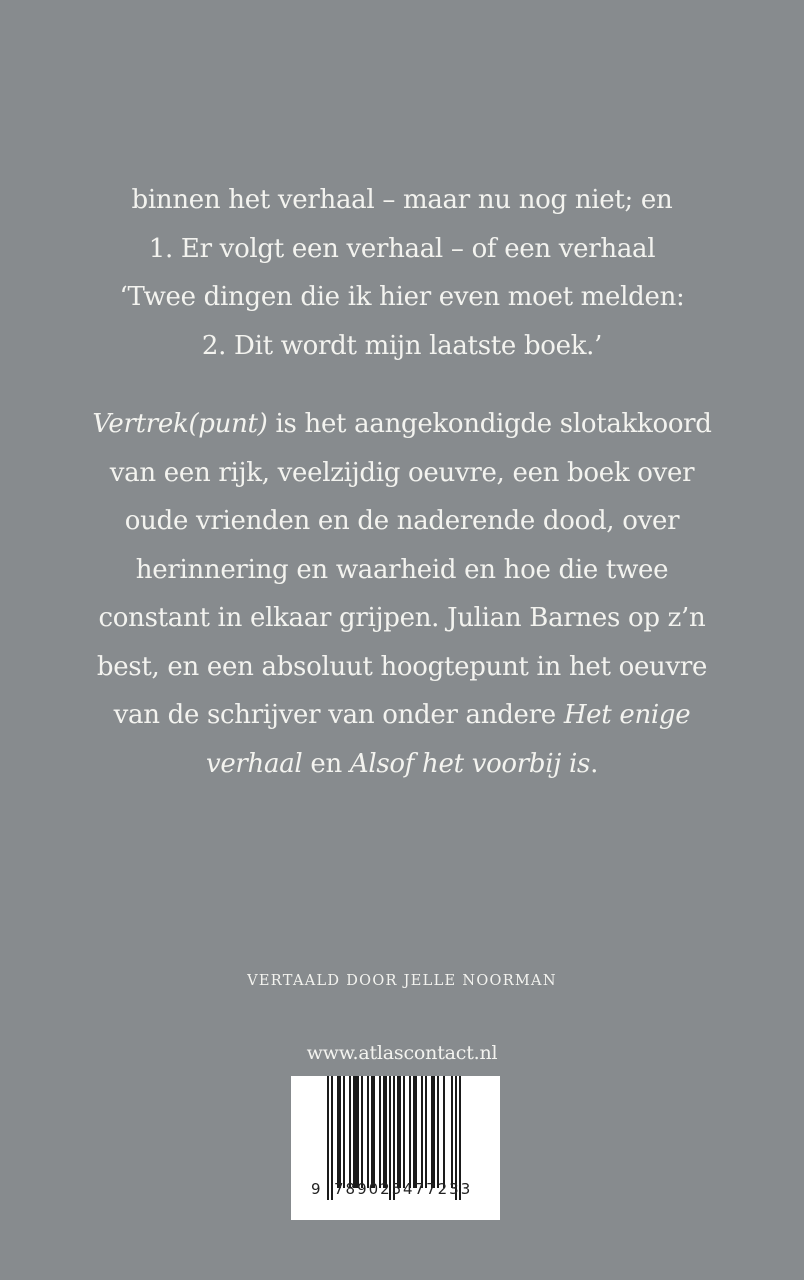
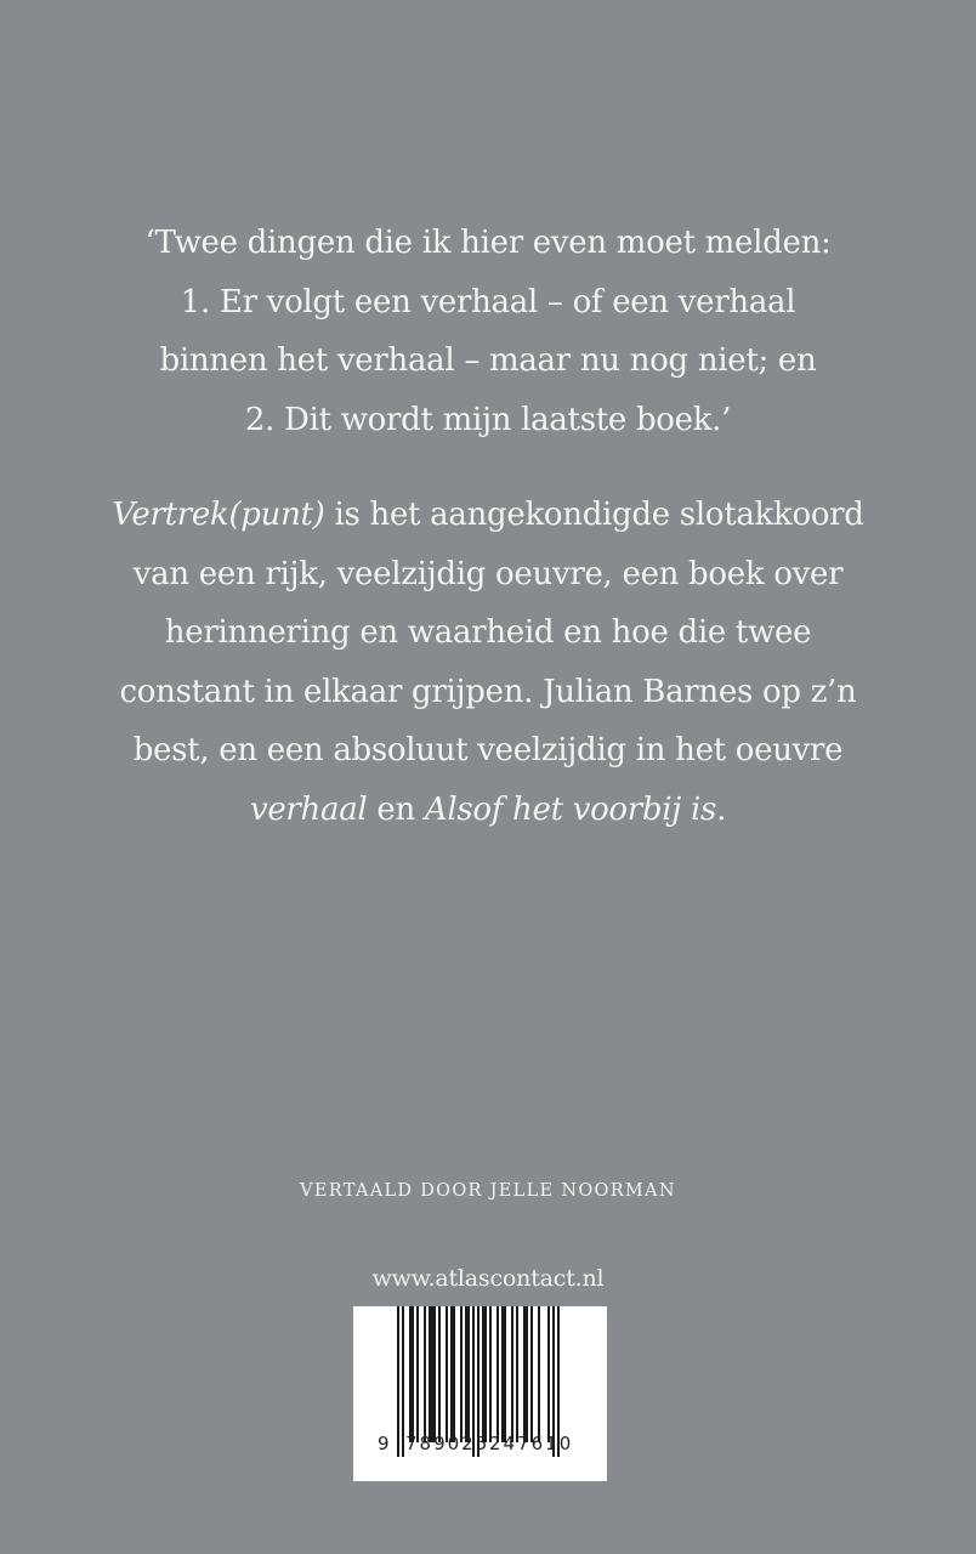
- binnen het verhaal – maar nu nog niet; en
+ ‘Twee dingen die ik hier even moet melden:
  1. Er volgt een verhaal – of een verhaal
- ‘Twee dingen die ik hier even moet melden:
+ binnen het verhaal – maar nu nog niet; en
  2. Dit wordt mijn laatste boek.’
  Vertrek(punt) is het aangekondigde slotakkoord
  van een rijk, veelzijdig oeuvre, een boek over
- oude vrienden en de naderende dood, over
  herinnering en waarheid en hoe die twee
  constant in elkaar grijpen. Julian Barnes op z’n
- best, en een absoluut hoogtepunt in het oeuvre
+ best, en een absoluut veelzijdig in het oeuvre
- van de schrijver van onder andere Het enige
  verhaal en Alsof het voorbij is.
  VERTAALD DOOR JELLE NOORMAN
  www.atlascontact.nl
  9
  789025
- 477233
+ 247610
